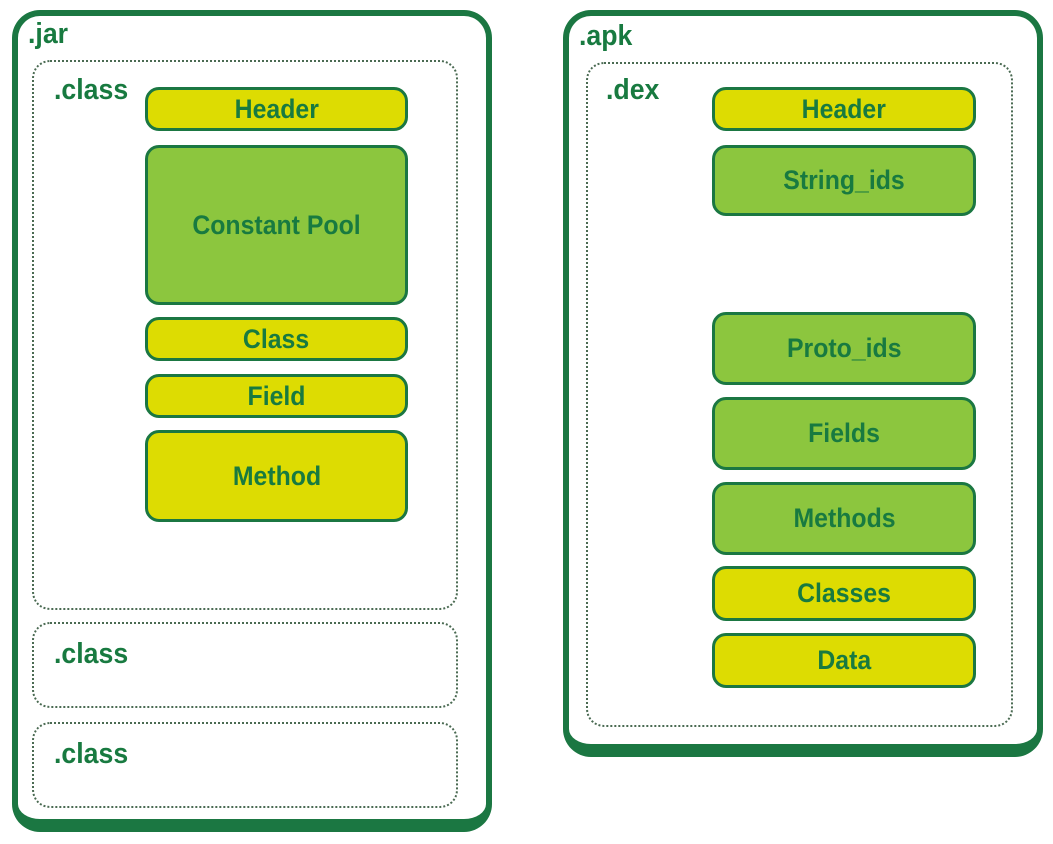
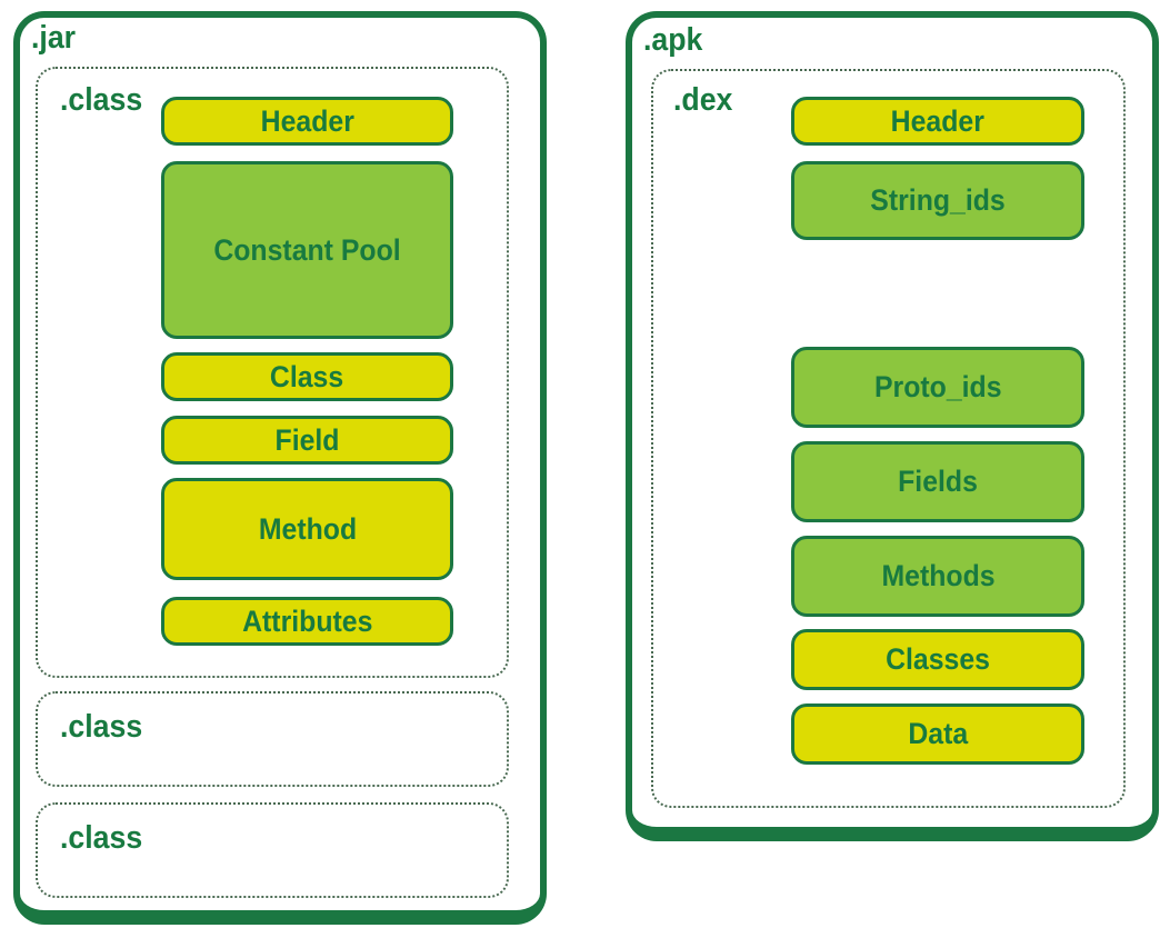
  .jar
  .class
  Header
  Constant Pool
  Class
  Field
  Method
+ Attributes
  .class
  .class
  .apk
  .dex
  Header
  String_ids
  Proto_ids
  Fields
  Methods
  Classes
  Data
